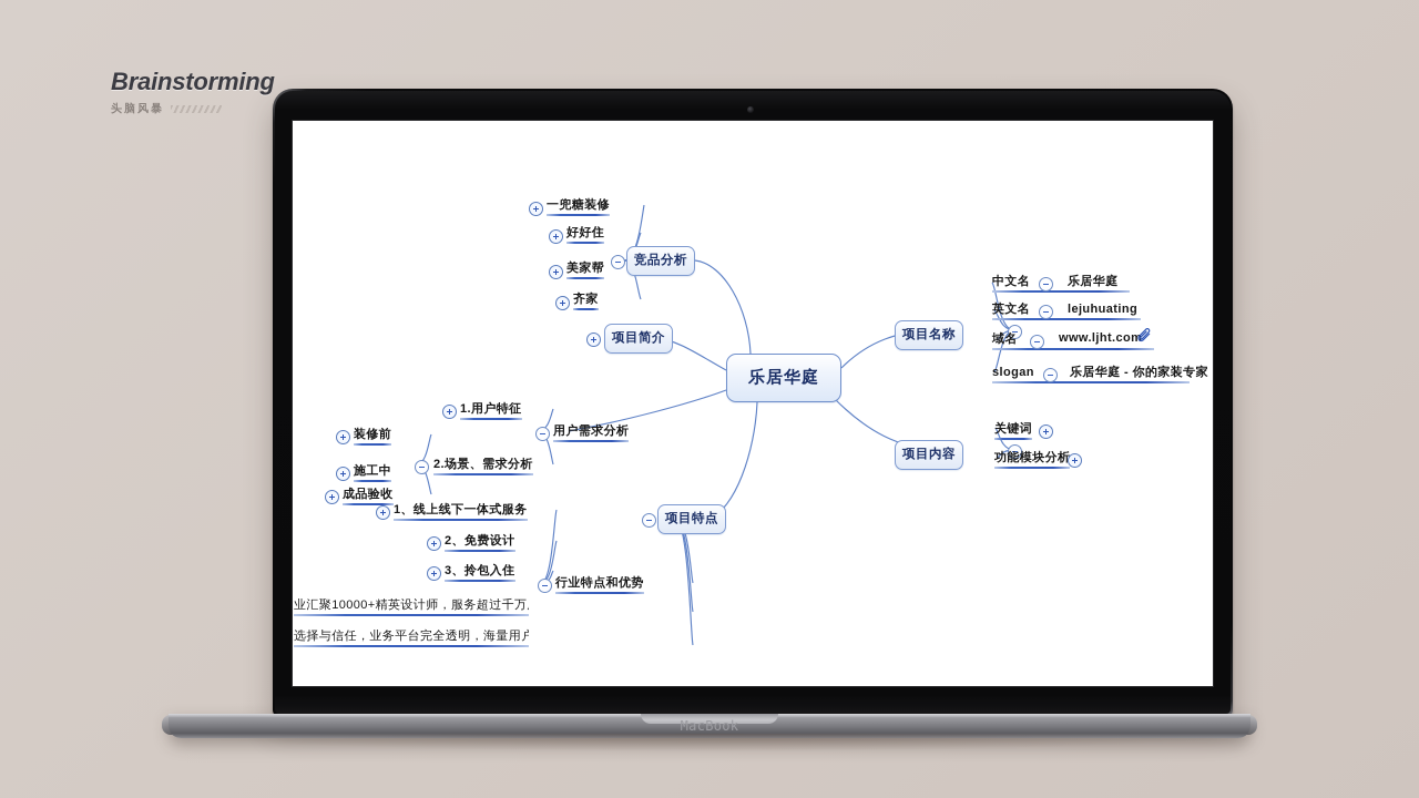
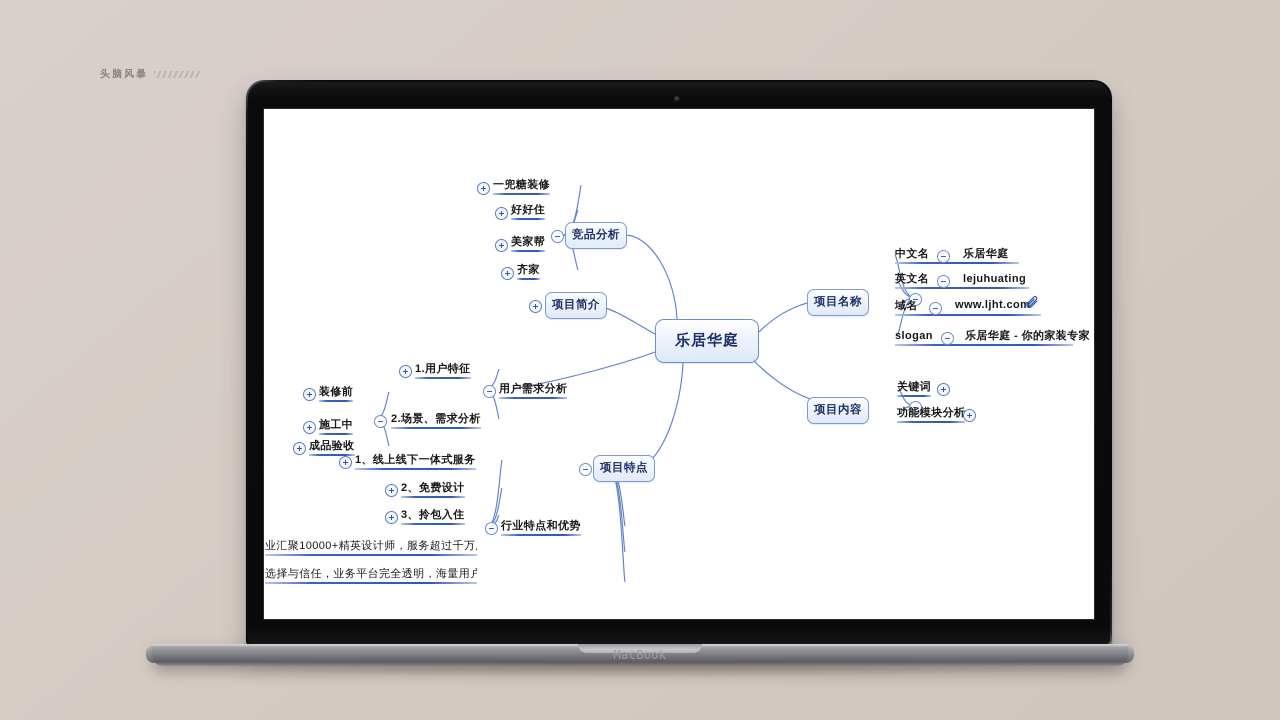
- Brainstorming
  头脑风暴
  乐居华庭
  竞品分析
  一兜糖装修
  好好住
  美家帮
  齐家
  项目简介
  用户需求分析
  1.用户特征
  2.场景、需求分析
  装修前
  施工中
  成品验收
  项目特点
  行业特点和优势
  1、线上线下一体式服务
  2、免费设计
  3、拎包入住
  业汇聚10000+精英设计师，服务超过千万
  选择与信任，业务平台完全透明，海量用户
  项目名称
  中文名
  乐居华庭
  英文名
  lejuhuating
  域名
  www.ljht.com
  slogan
  乐居华庭 - 你的家装专家
  项目内容
  关键词
  功能模块分析
  MacBook
